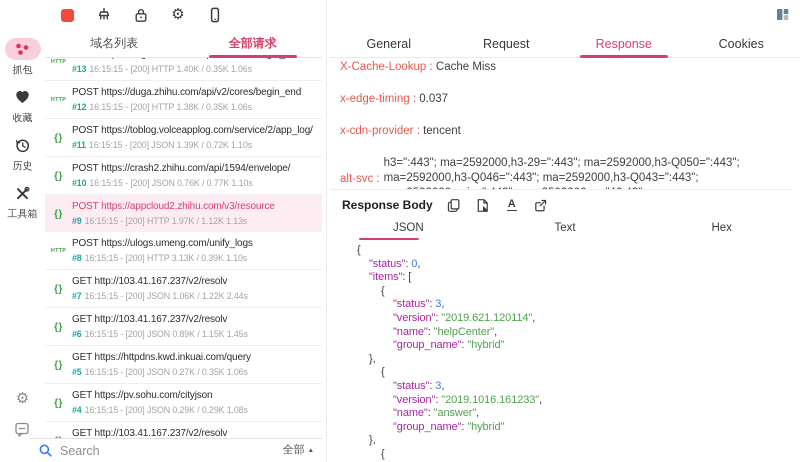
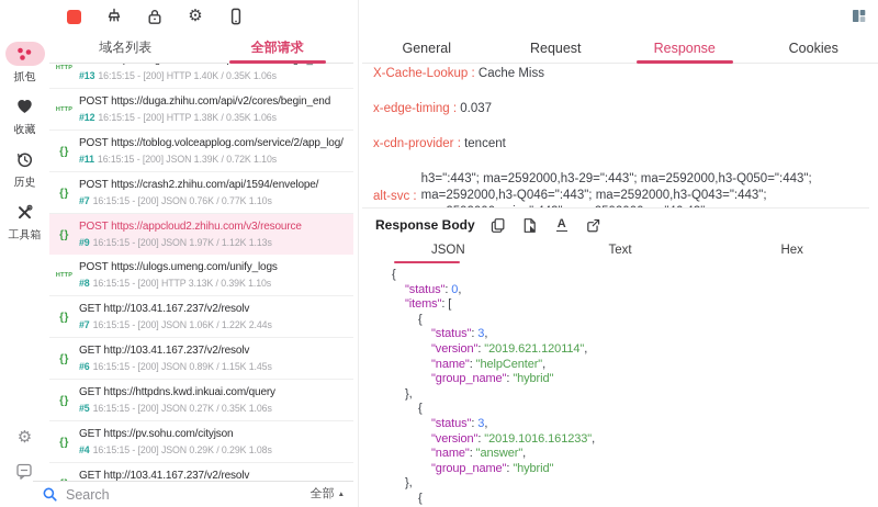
  ⚙
  抓包
  收藏
  历史
  工具箱
  ⚙
  域名列表
  全部请求
  #13 16:15:15 - [200] HTTP 1.40K / 0.35K 1.06s
  POST https://duga.zhihu.com/api/v2/cores/begin_end
  #12 16:15:15 - [200] HTTP 1.38K / 0.35K 1.06s
  {}
  POST https://toblog.volceapplog.com/service/2/app_log/
  #11 16:15:15 - [200] JSON 1.39K / 0.72K 1.10s
  {}
  POST https://crash2.zhihu.com/api/1594/envelope/
- #10 16:15:15 - [200] JSON 0.76K / 0.77K 1.10s
+ #7 16:15:15 - [200] JSON 0.76K / 0.77K 1.10s
  {}
  POST https://appcloud2.zhihu.com/v3/resource
- #9 16:15:15 - [200] HTTP 1.97K / 1.12K 1.13s
+ #9 16:15:15 - [200] JSON 1.97K / 1.12K 1.13s
  POST https://ulogs.umeng.com/unify_logs
  #8 16:15:15 - [200] HTTP 3.13K / 0.39K 1.10s
  {}
  GET http://103.41.167.237/v2/resolv
  #7 16:15:15 - [200] JSON 1.06K / 1.22K 2.44s
  {}
  GET http://103.41.167.237/v2/resolv
  #6 16:15:15 - [200] JSON 0.89K / 1.15K 1.45s
  {}
  GET https://httpdns.kwd.inkuai.com/query
  #5 16:15:15 - [200] JSON 0.27K / 0.35K 1.06s
  {}
  GET https://pv.sohu.com/cityjson
  #4 16:15:15 - [200] JSON 0.29K / 0.29K 1.08s
  GET http://103.41.167.237/v2/resolv
  Search
  全部
  General
  Request
  Response
  Cookies
  X-Cache-Lookup : Cache Miss
  x-edge-timing : 0.037
  x-cdn-provider : tencent
  alt-svc :
  h3=":443"; ma=2592000,h3-29=":443"; ma=2592000,h3-Q050=":443";
  ma=2592000,h3-Q046=":443"; ma=2592000,h3-Q043=":443";
  Response Body
  A
  JSON
  Text
  Hex
  {
  "status": 0,
  "items": [
  {
  "status": 3,
  "version": "2019.621.120114",
  "name": "helpCenter",
  "group_name": "hybrid"
  },
  {
  "status": 3,
  "version": "2019.1016.161233",
  "name": "answer",
  "group_name": "hybrid"
  },
  {
